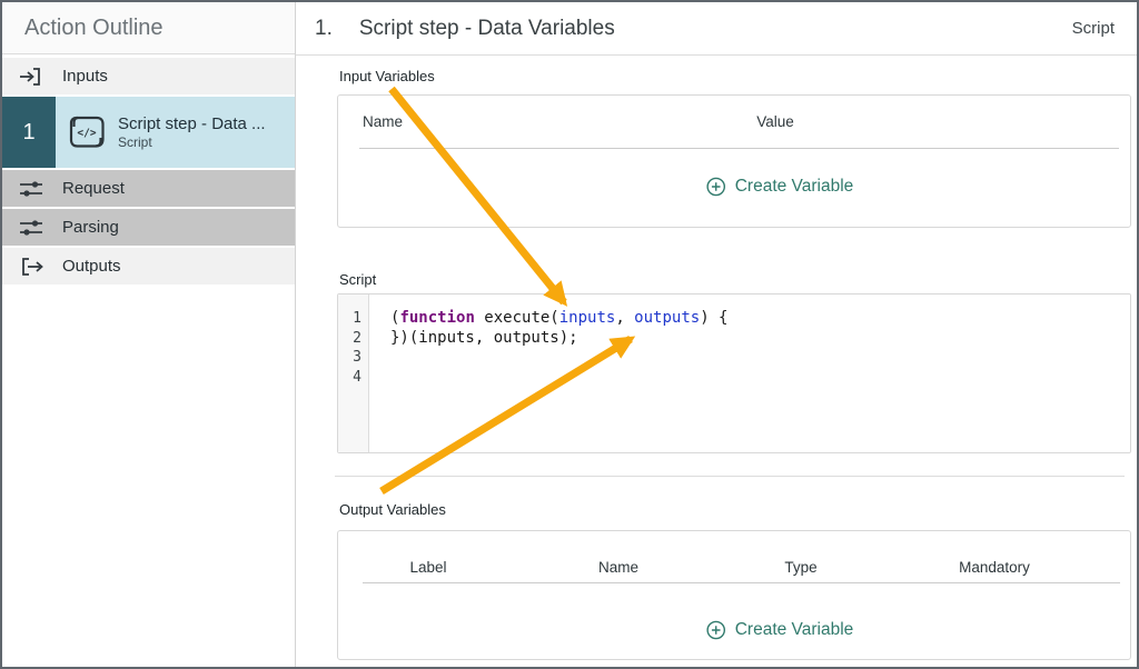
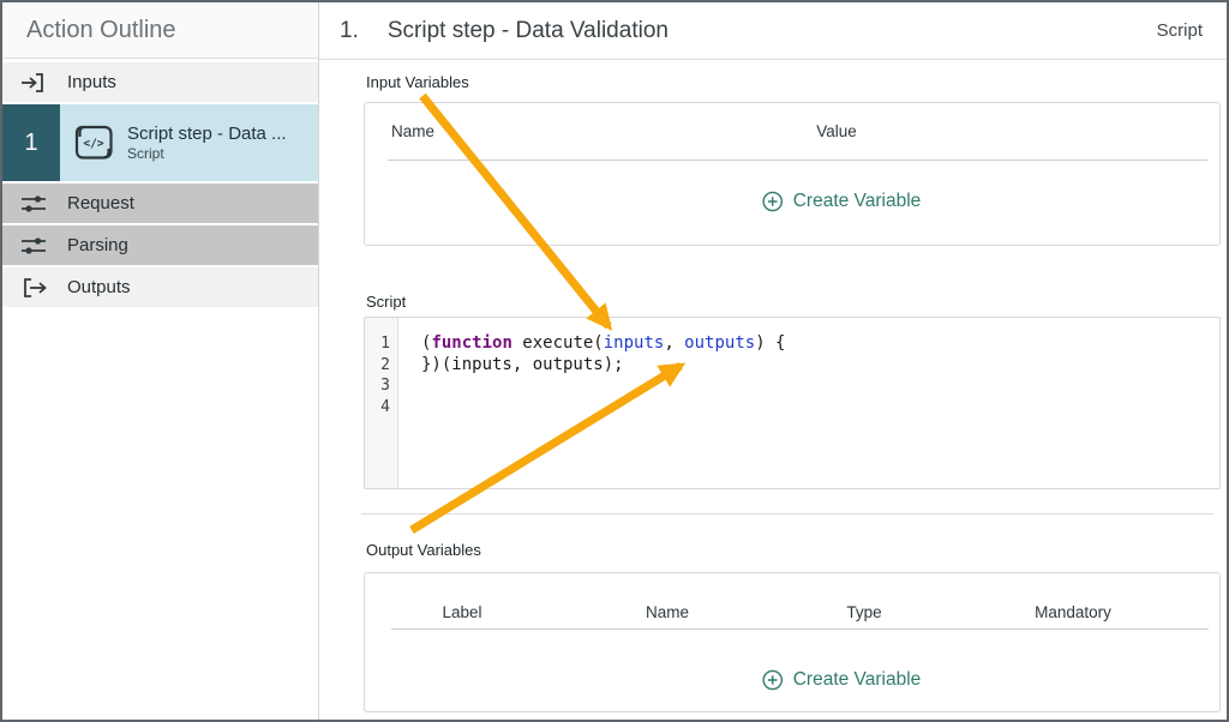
  Action Outline
  Inputs
  1
  </>
  Script step - Data ...
  Script
  Request
  Parsing
  Outputs
  1.
- Script step - Data Variables
+ Script step - Data Validation
  Script
  Input Variables
  Name
  Value
  Create Variable
  Script
  1
  2
  3
  4
  (function execute(inputs, outputs) {
  })(inputs, outputs);
  Output Variables
  Label
  Name
  Type
  Mandatory
  Create Variable
